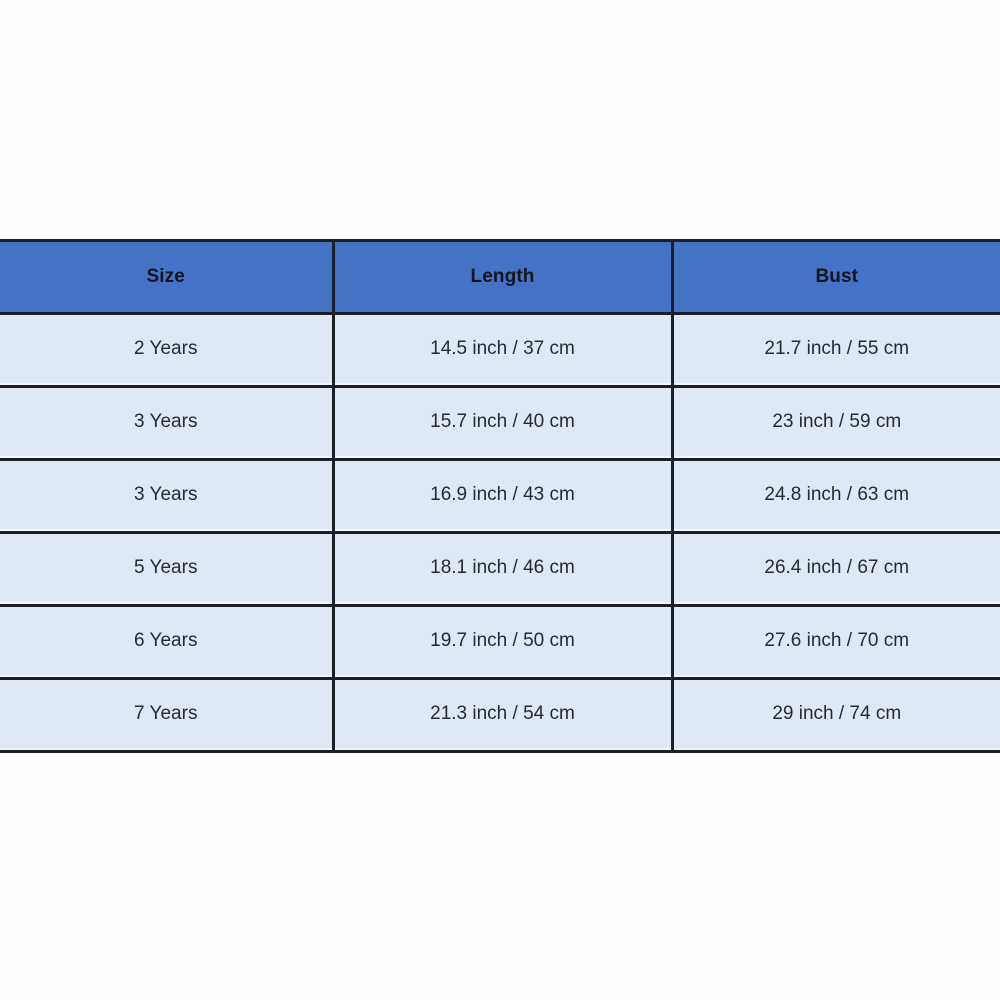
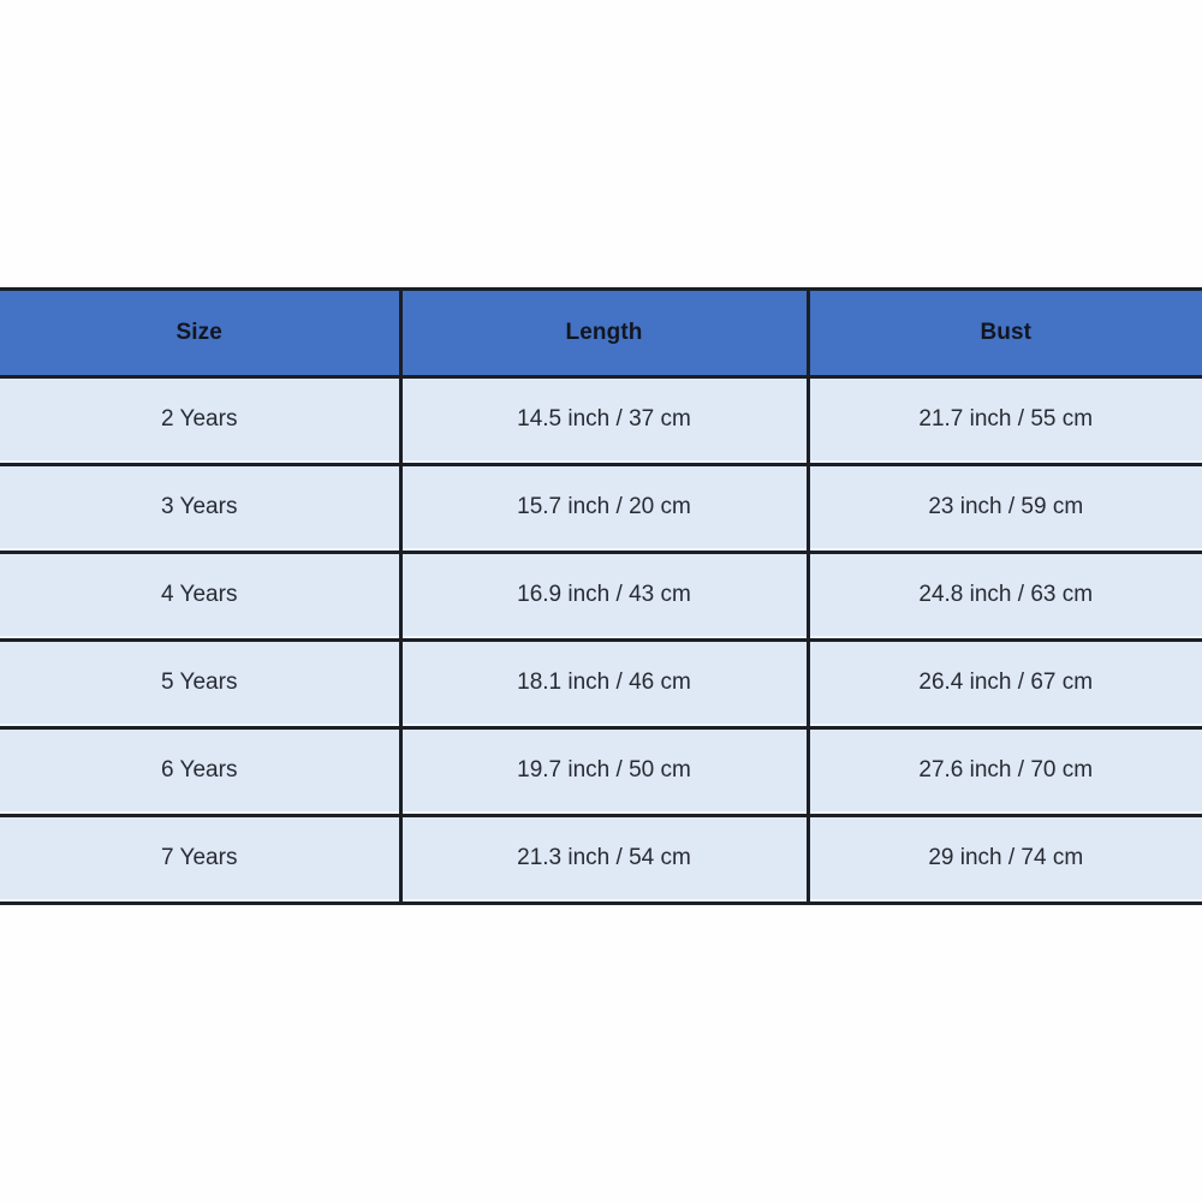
  Size	Length	Bust
  2 Years	14.5 inch / 37 cm	21.7 inch / 55 cm
- 3 Years	15.7 inch / 40 cm	23 inch / 59 cm
+ 3 Years	15.7 inch / 20 cm	23 inch / 59 cm
- 3 Years	16.9 inch / 43 cm	24.8 inch / 63 cm
+ 4 Years	16.9 inch / 43 cm	24.8 inch / 63 cm
  5 Years	18.1 inch / 46 cm	26.4 inch / 67 cm
  6 Years	19.7 inch / 50 cm	27.6 inch / 70 cm
  7 Years	21.3 inch / 54 cm	29 inch / 74 cm
